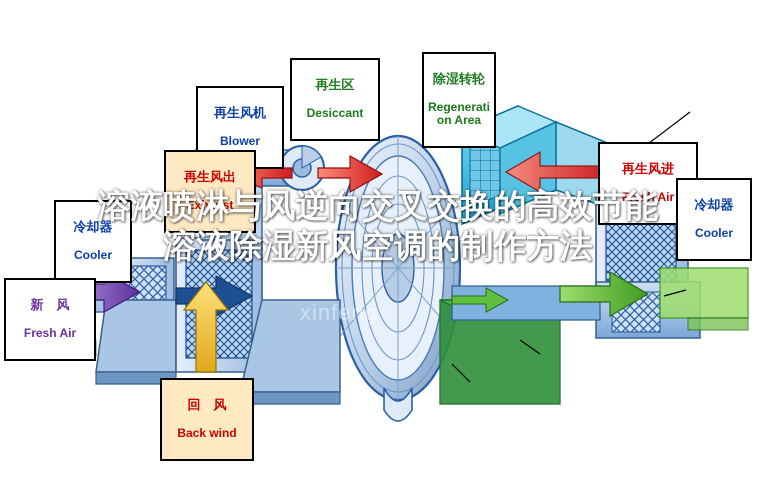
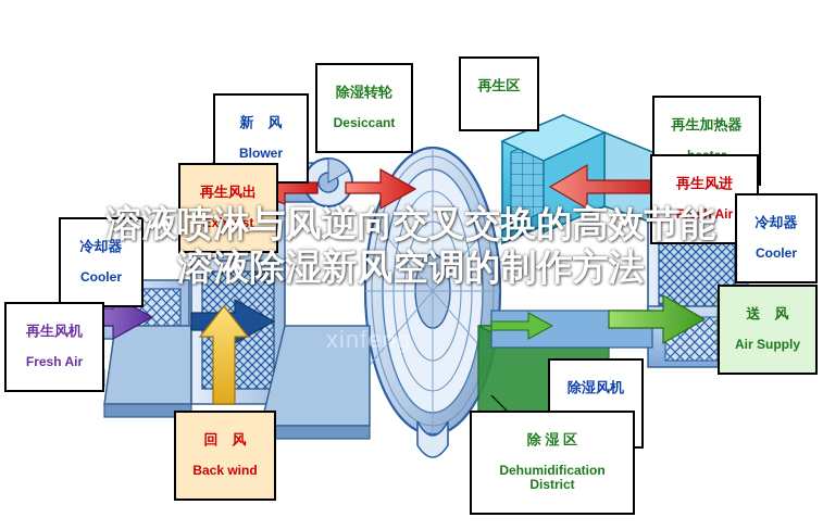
  xinfeng
- 再生区
+ 除湿转轮
  Desiccant
- 除湿转轮
+ 再生区
- Regenerati
- on Area
- 再生风机
+ 新 风
  Blower
+ 再生加热器
  再生风出
  Exhaust
  再生风进
  Fresh Air
  冷却器
  Cooler
  冷却器
  Cooler
- 新 风
+ 再生风机
  Fresh Air
+ 送 风
+ Air Supply
  回 风
  Back wind
+ 除湿风机
+ 除 湿 区
+ Dehumidification
+ District
  溶液喷淋与风逆向交叉交换的高效节能溶液除湿新风空调的制作方法
